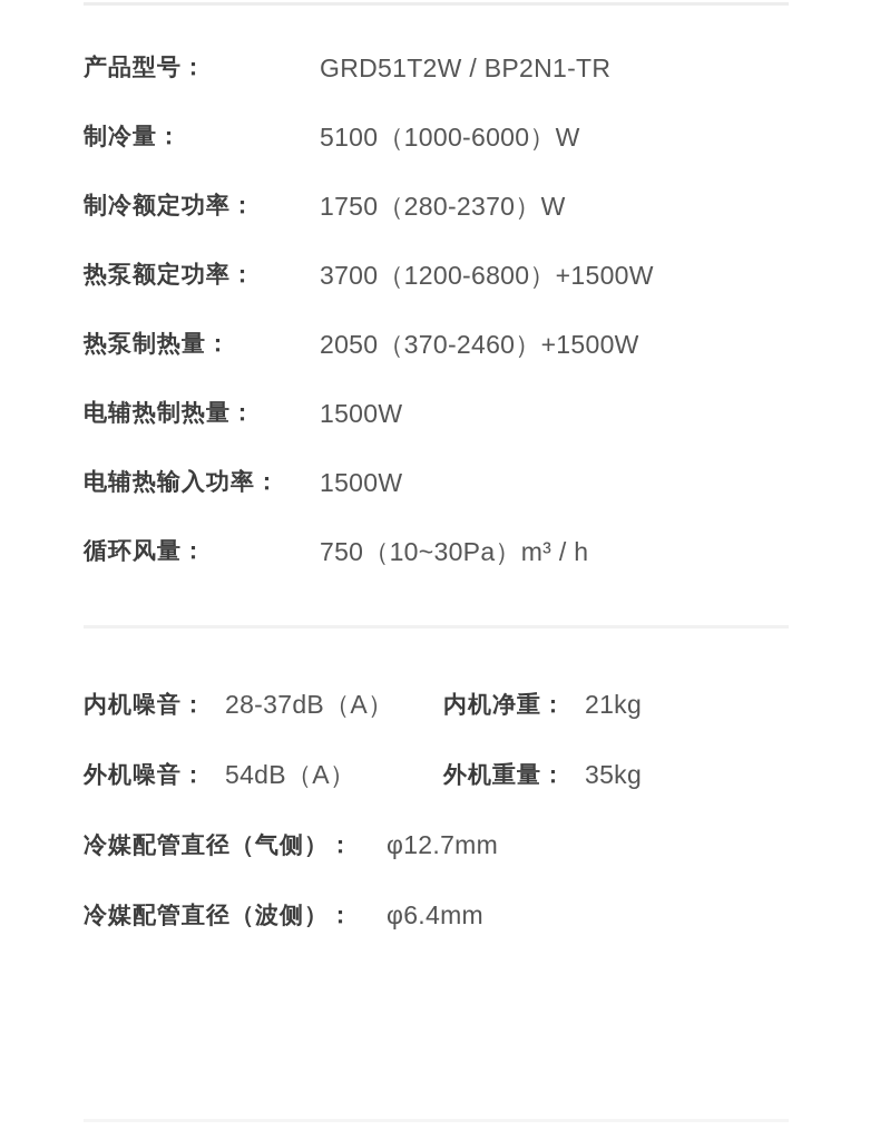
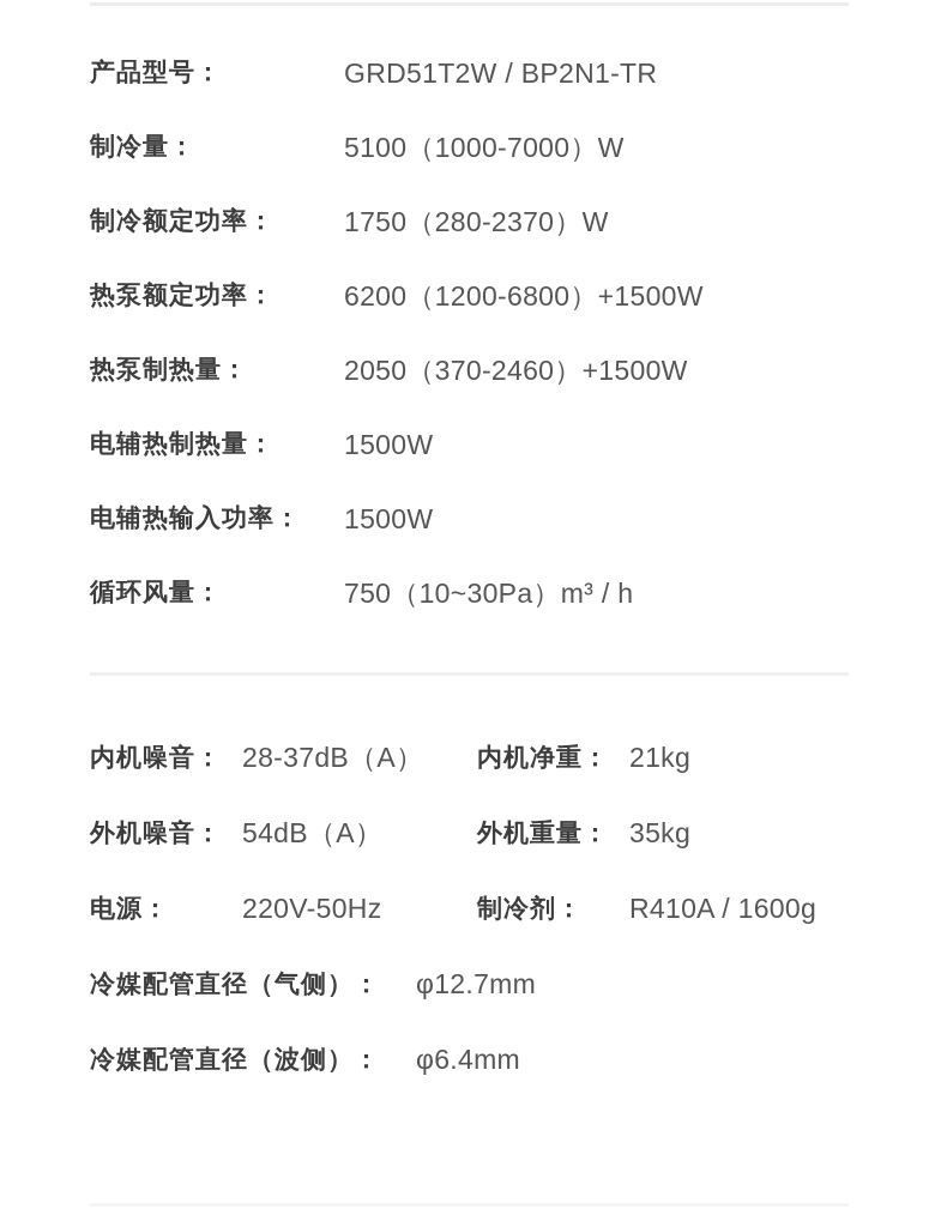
  产品型号：
  GRD51T2W / BP2N1-TR
  制冷量：
- 5100（1000-6000）W
+ 5100（1000-7000）W
  制冷额定功率：
  1750（280-2370）W
  热泵额定功率：
- 3700（1200-6800）+1500W
+ 6200（1200-6800）+1500W
  热泵制热量：
  2050（370-2460）+1500W
  电辅热制热量：
  1500W
  电辅热输入功率：
  1500W
  循环风量：
  750（10~30Pa）m³ / h
  内机噪音：
  28-37dB（A）
  内机净重：
  21kg
  外机噪音：
  54dB（A）
  外机重量：
  35kg
+ 电源：
+ 220V-50Hz
+ 制冷剂：
+ R410A / 1600g
  冷媒配管直径（气侧）：
  φ12.7mm
  冷媒配管直径（波侧）：
  φ6.4mm
